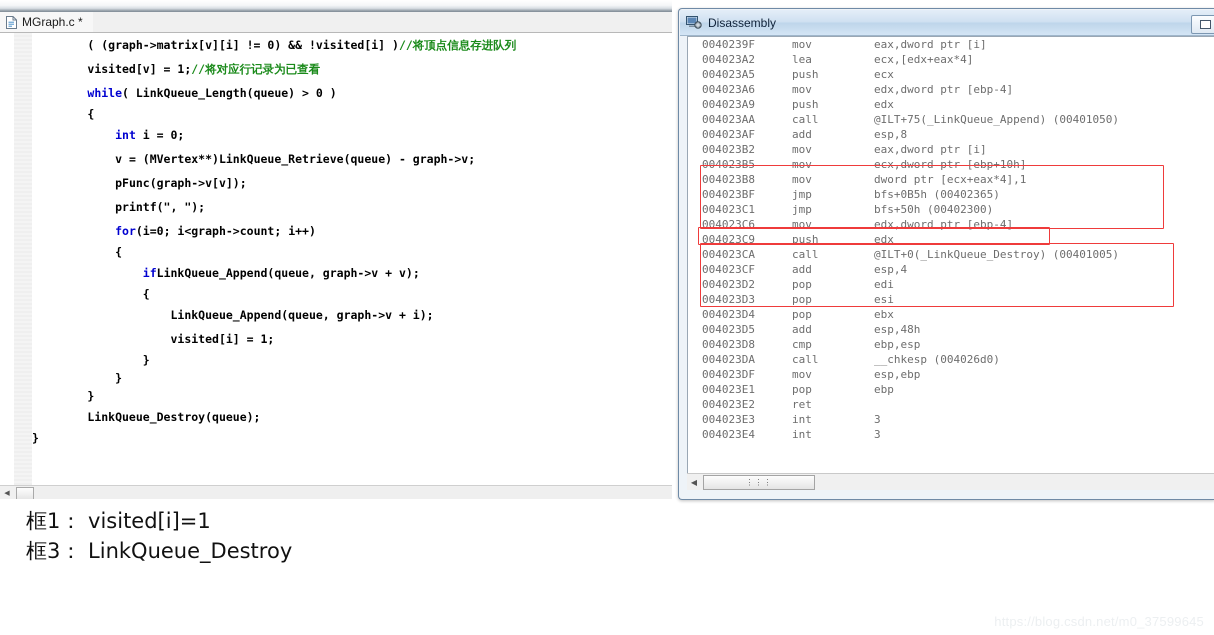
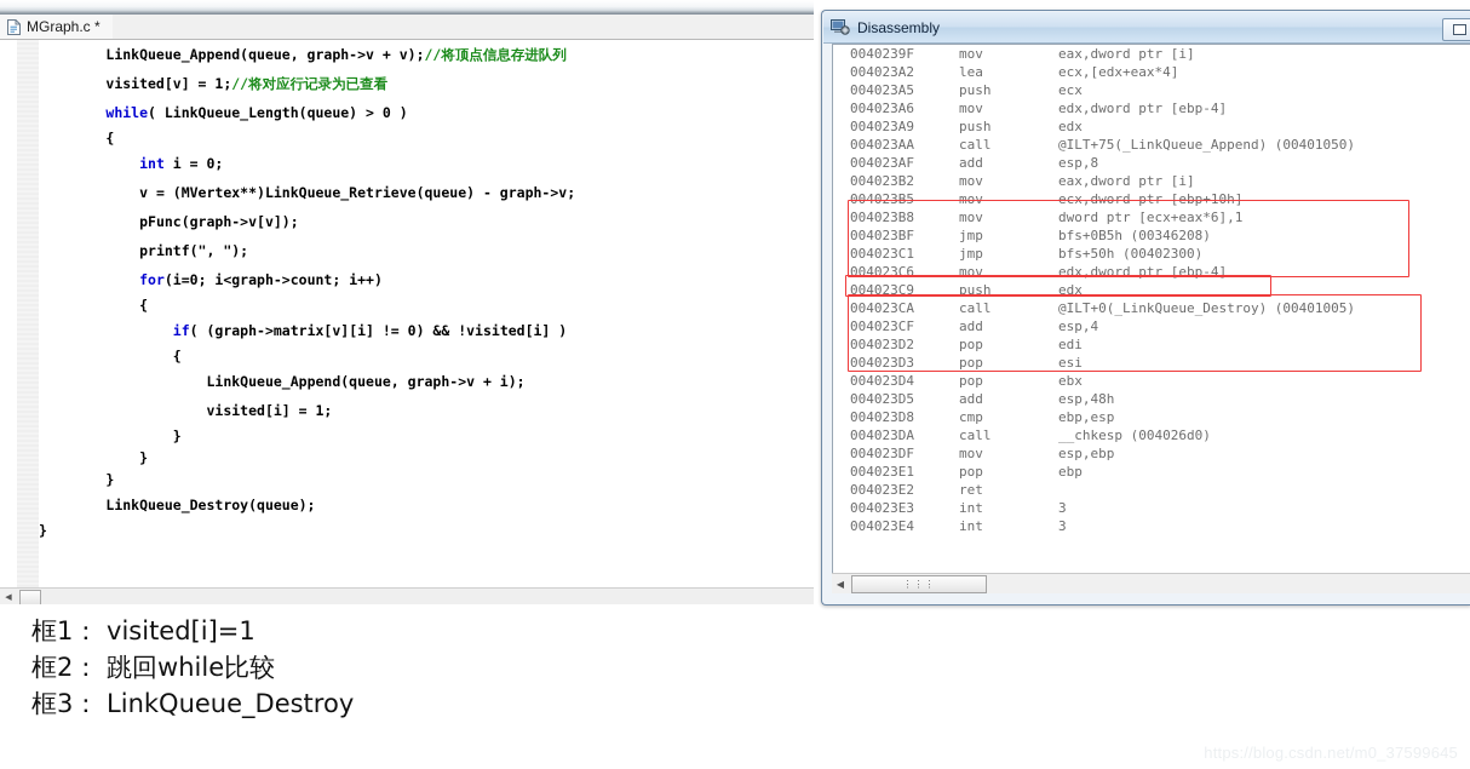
  MGraph.c *
- ( (graph->matrix[v][i] != 0) && !visited[i] )//将顶点信息存进队列
+ LinkQueue_Append(queue, graph->v + v);//将顶点信息存进队列
  visited[v] = 1;//将对应行记录为已查看
  while( LinkQueue_Length(queue) > 0 )
  {
  int i = 0;
  v = (MVertex**)LinkQueue_Retrieve(queue) - graph->v;
  pFunc(graph->v[v]);
  printf(", ");
  for(i=0; i<graph->count; i++)
  {
- ifLinkQueue_Append(queue, graph->v + v);
+ if( (graph->matrix[v][i] != 0) && !visited[i] )
  {
  LinkQueue_Append(queue, graph->v + i);
  visited[i] = 1;
  }
  }
  }
  LinkQueue_Destroy(queue);
  }
  Disassembly
  0040239F mov eax,dword ptr [i]
  004023A2 lea ecx,[edx+eax*4]
  004023A5 push ecx
  004023A6 mov edx,dword ptr [ebp-4]
  004023A9 push edx
  004023AA call @ILT+75(_LinkQueue_Append) (00401050)
  004023AF add esp,8
  004023B2 mov eax,dword ptr [i]
  004023B5 mov ecx,dword ptr [ebp+10h]
- 004023B8 mov dword ptr [ecx+eax*4],1
+ 004023B8 mov dword ptr [ecx+eax*6],1
- 004023BF jmp bfs+0B5h (00402365)
+ 004023BF jmp bfs+0B5h (00346208)
  004023C1 jmp bfs+50h (00402300)
  004023C6 mov edx,dword ptr [ebp-4]
  004023C9 push edx
  004023CA call @ILT+0(_LinkQueue_Destroy) (00401005)
  004023CF add esp,4
  004023D2 pop edi
  004023D3 pop esi
  004023D4 pop ebx
  004023D5 add esp,48h
  004023D8 cmp ebp,esp
  004023DA call __chkesp (004026d0)
  004023DF mov esp,ebp
  004023E1 pop ebp
  004023E2 ret
  004023E3 int 3
  004023E4 int 3
  ◀
  ⋮⋮⋮
  框1： visited[i]=1
+ 框2： 跳回while比较
  框3： LinkQueue_Destroy
